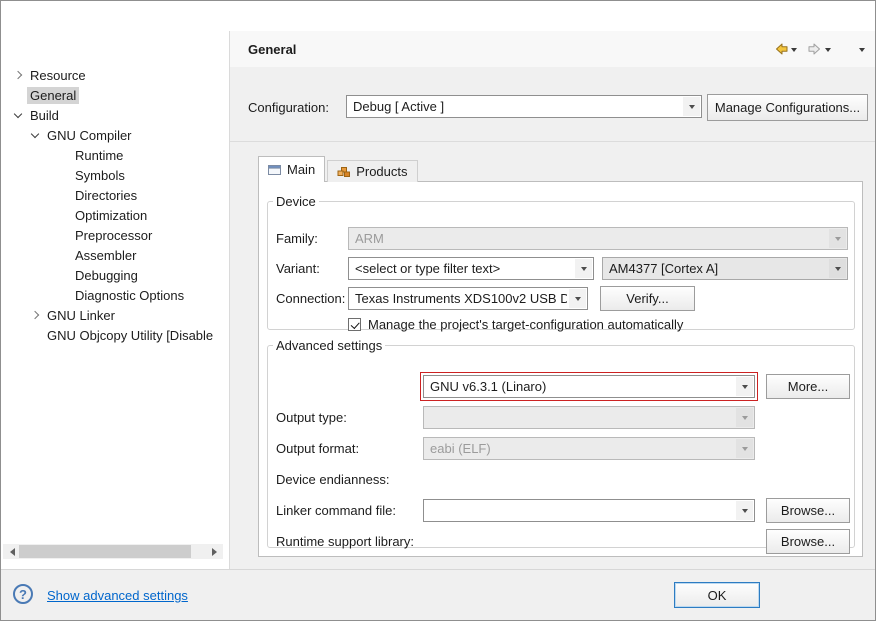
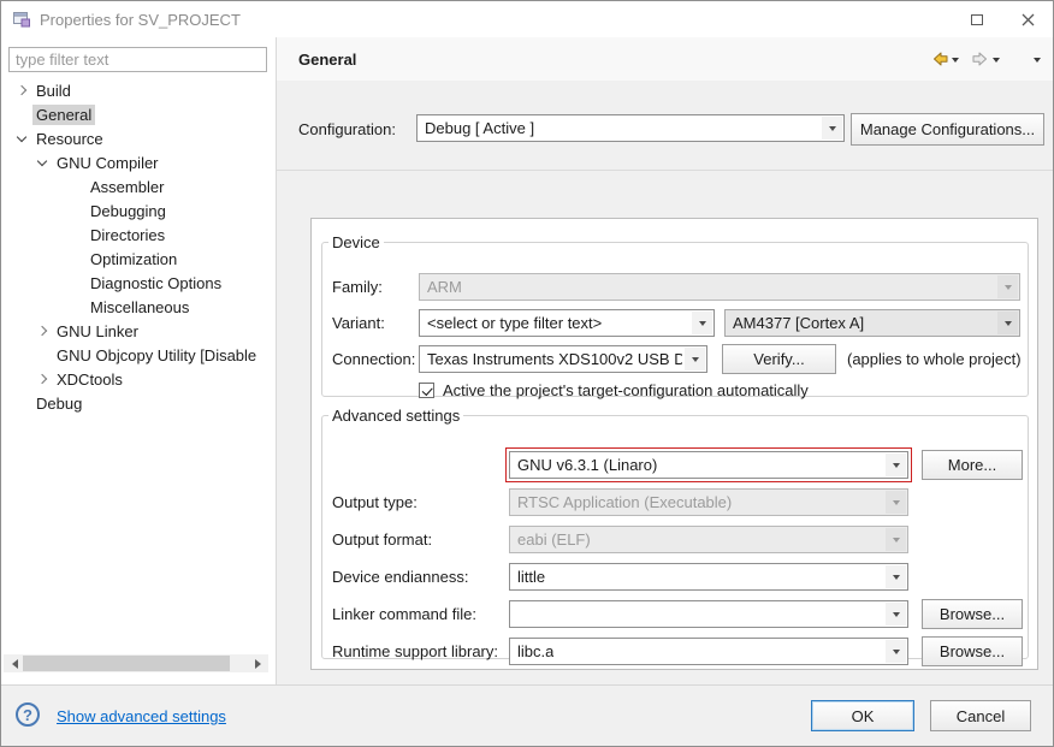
+ Properties for SV_PROJECT
+ type filter text
- Resource
+ Build
  General
- Build
+ Resource
  GNU Compiler
- Runtime
- Symbols
- Directories
+ Assembler
- Optimization
+ Debugging
- Preprocessor
- Assembler
+ Directories
- Debugging
+ Optimization
  Diagnostic Options
+ Miscellaneous
  GNU Linker
  GNU Objcopy Utility [Disable
+ XDCtools
+ Debug
  General
  Configuration:
  Debug [ Active ]
  Manage Configurations...
- Main
- Products
  Device
  Family:
  ARM
  Variant:
  <select or type filter text>
  AM4377 [Cortex A]
  Connection:
  Texas Instruments XDS100v2 USB D
  Verify...
+ (applies to whole project)
- Manage the project's target-configuration automatically
+ Active the project's target-configuration automatically
  Advanced settings
  GNU v6.3.1 (Linaro)
  More...
  Output type:
+ RTSC Application (Executable)
  Output format:
  eabi (ELF)
  Device endianness:
+ little
  Linker command file:
  Browse...
  Runtime support library:
+ libc.a
  Browse...
  ?
  Show advanced settings
  OK
+ Cancel
